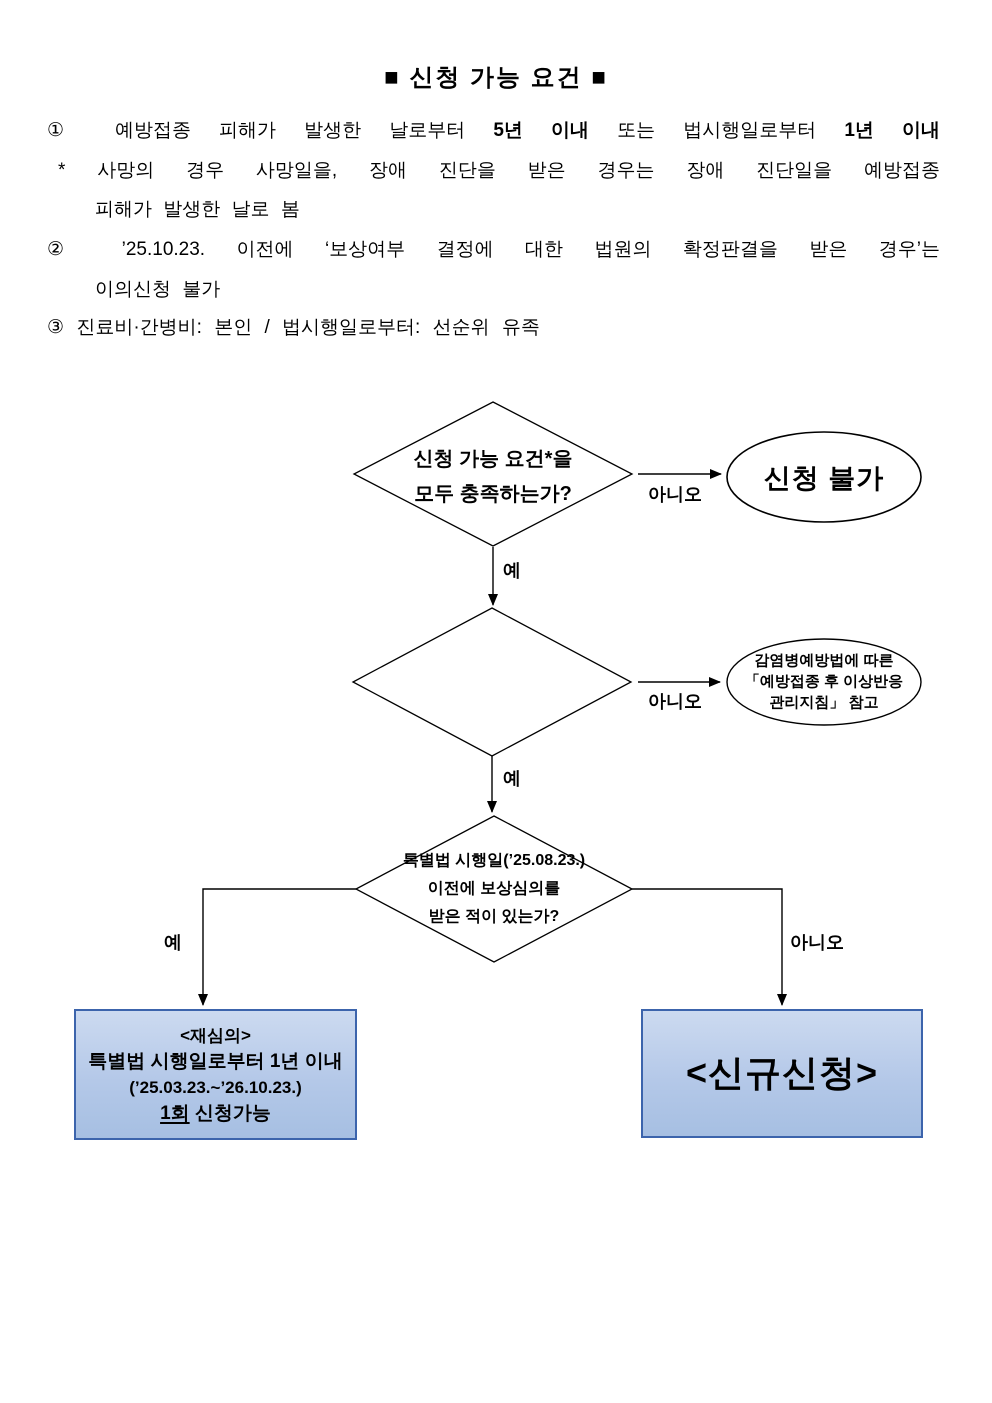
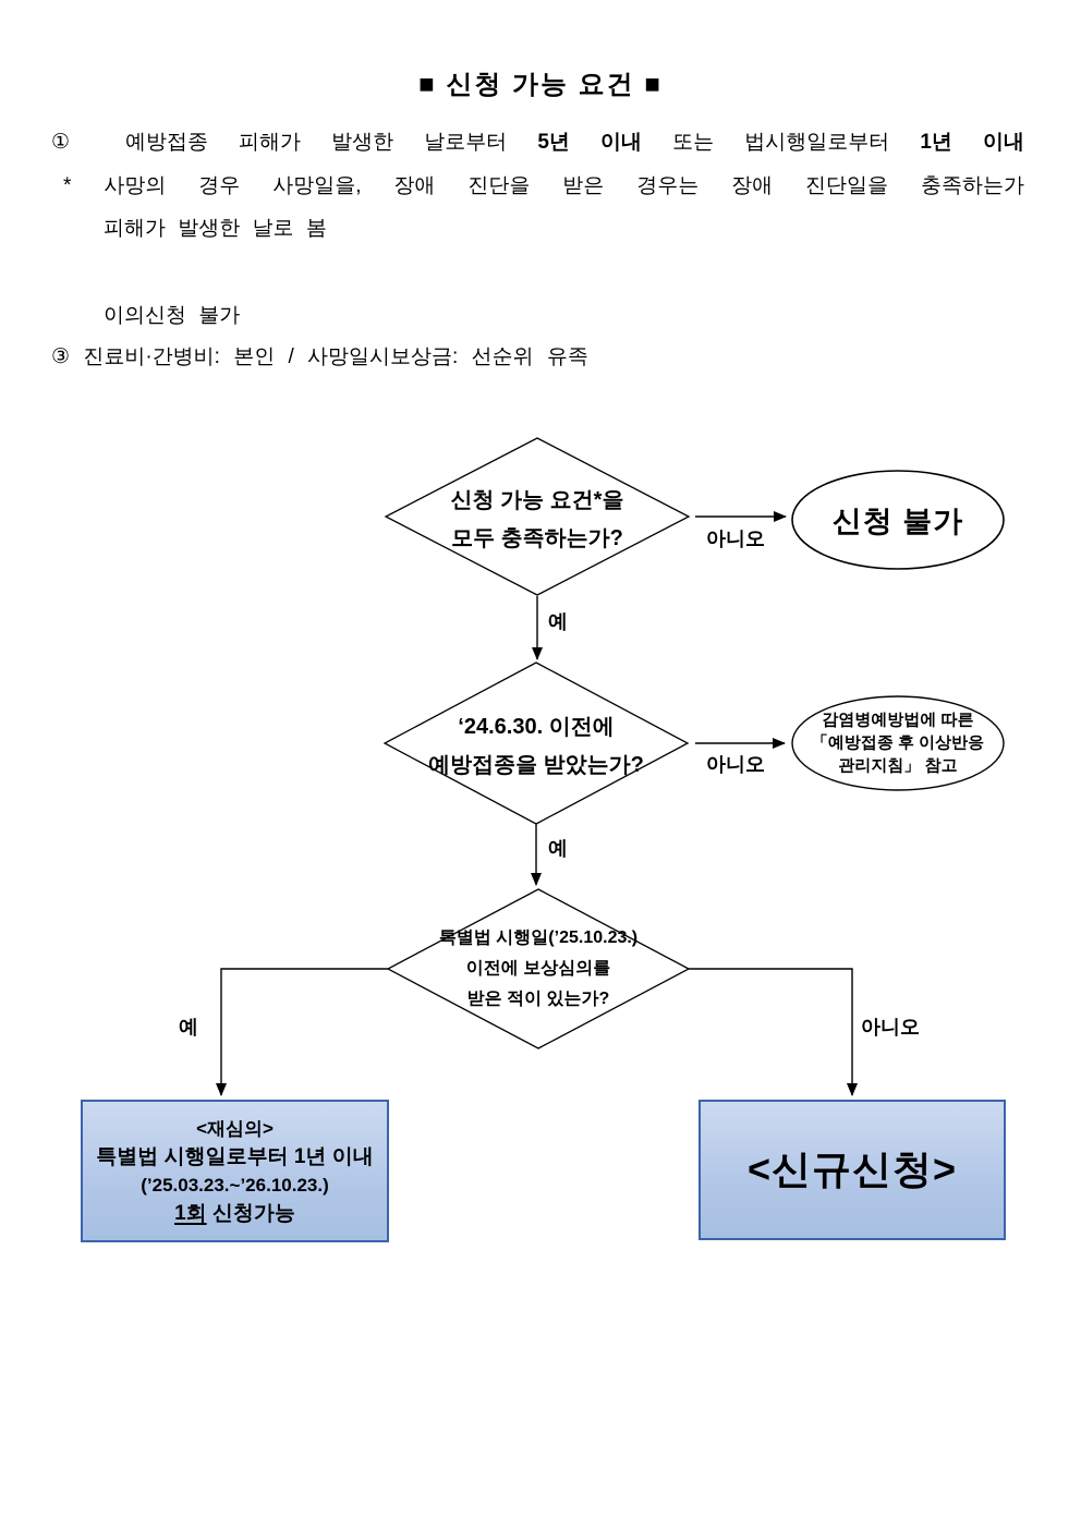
  ■ 신청 가능 요건 ■
  ① 예방접종 피해가 발생한 날로부터 5년 이내 또는 법시행일로부터 1년 이내
- * 사망의 경우 사망일을, 장애 진단을 받은 경우는 장애 진단일을 예방접종
+ * 사망의 경우 사망일을, 장애 진단을 받은 경우는 장애 진단일을 충족하는가
  피해가 발생한 날로 봄
- ② ’25.10.23. 이전에 ‘보상여부 결정에 대한 법원의 확정판결을 받은 경우’는
  이의신청 불가
- ③ 진료비·간병비: 본인 / 법시행일로부터: 선순위 유족
+ ③ 진료비·간병비: 본인 / 사망일시보상금: 선순위 유족
  신청 가능 요건*을
  모두 충족하는가?
+ ‘24.6.30. 이전에
+ 예방접종을 받았는가?
- 특별법 시행일(’25.08.23.)
+ 특별법 시행일(’25.10.23.)
  이전에 보상심의를
  받은 적이 있는가?
  신청 불가
  감염병예방법에 따른
  「예방접종 후 이상반응
  관리지침」 참고
  예
  아니오
  예
  아니오
  예
  아니오
  <재심의>
  특별법 시행일로부터 1년 이내
  (’25.03.23.~’26.10.23.)
  1회 신청가능
  <신규신청>
